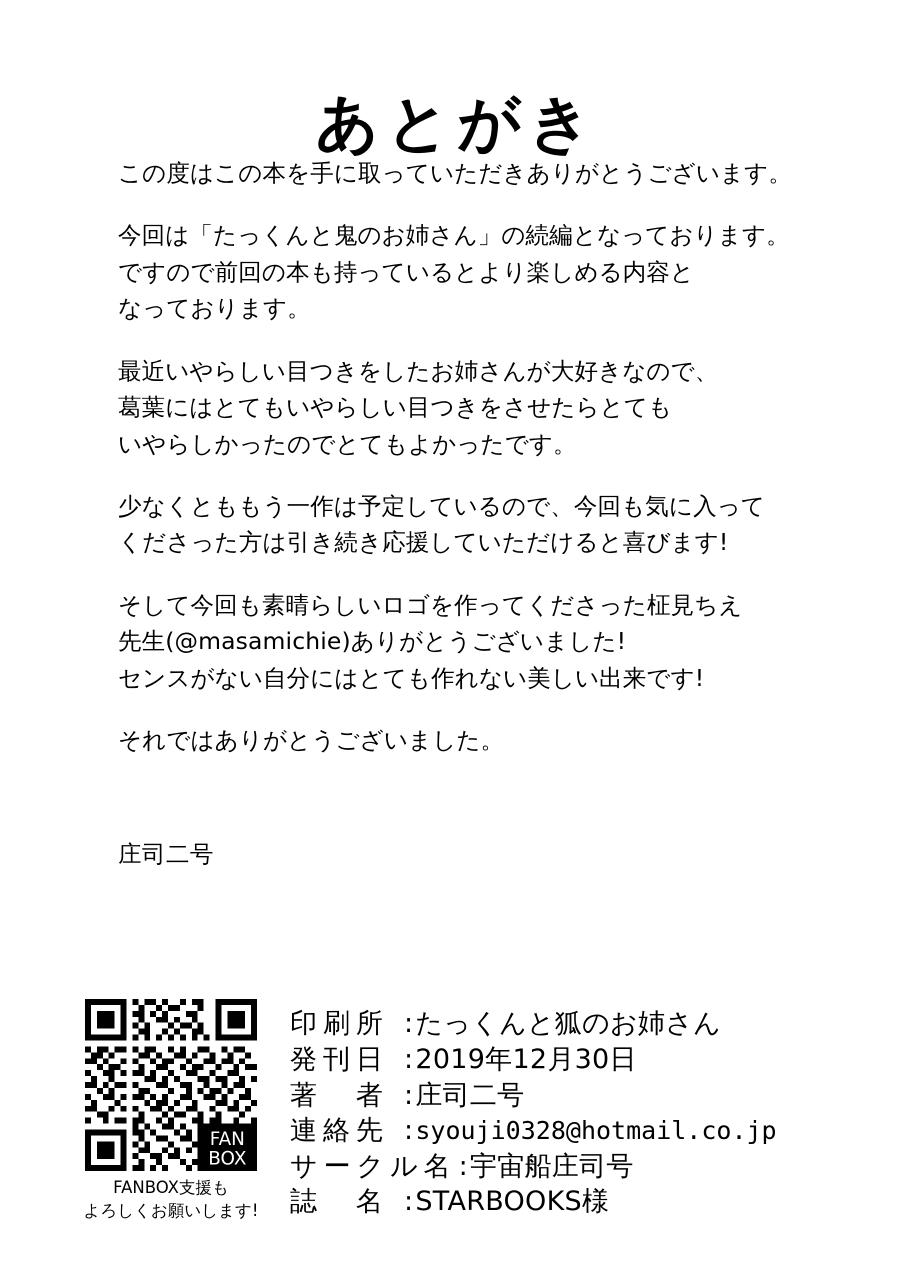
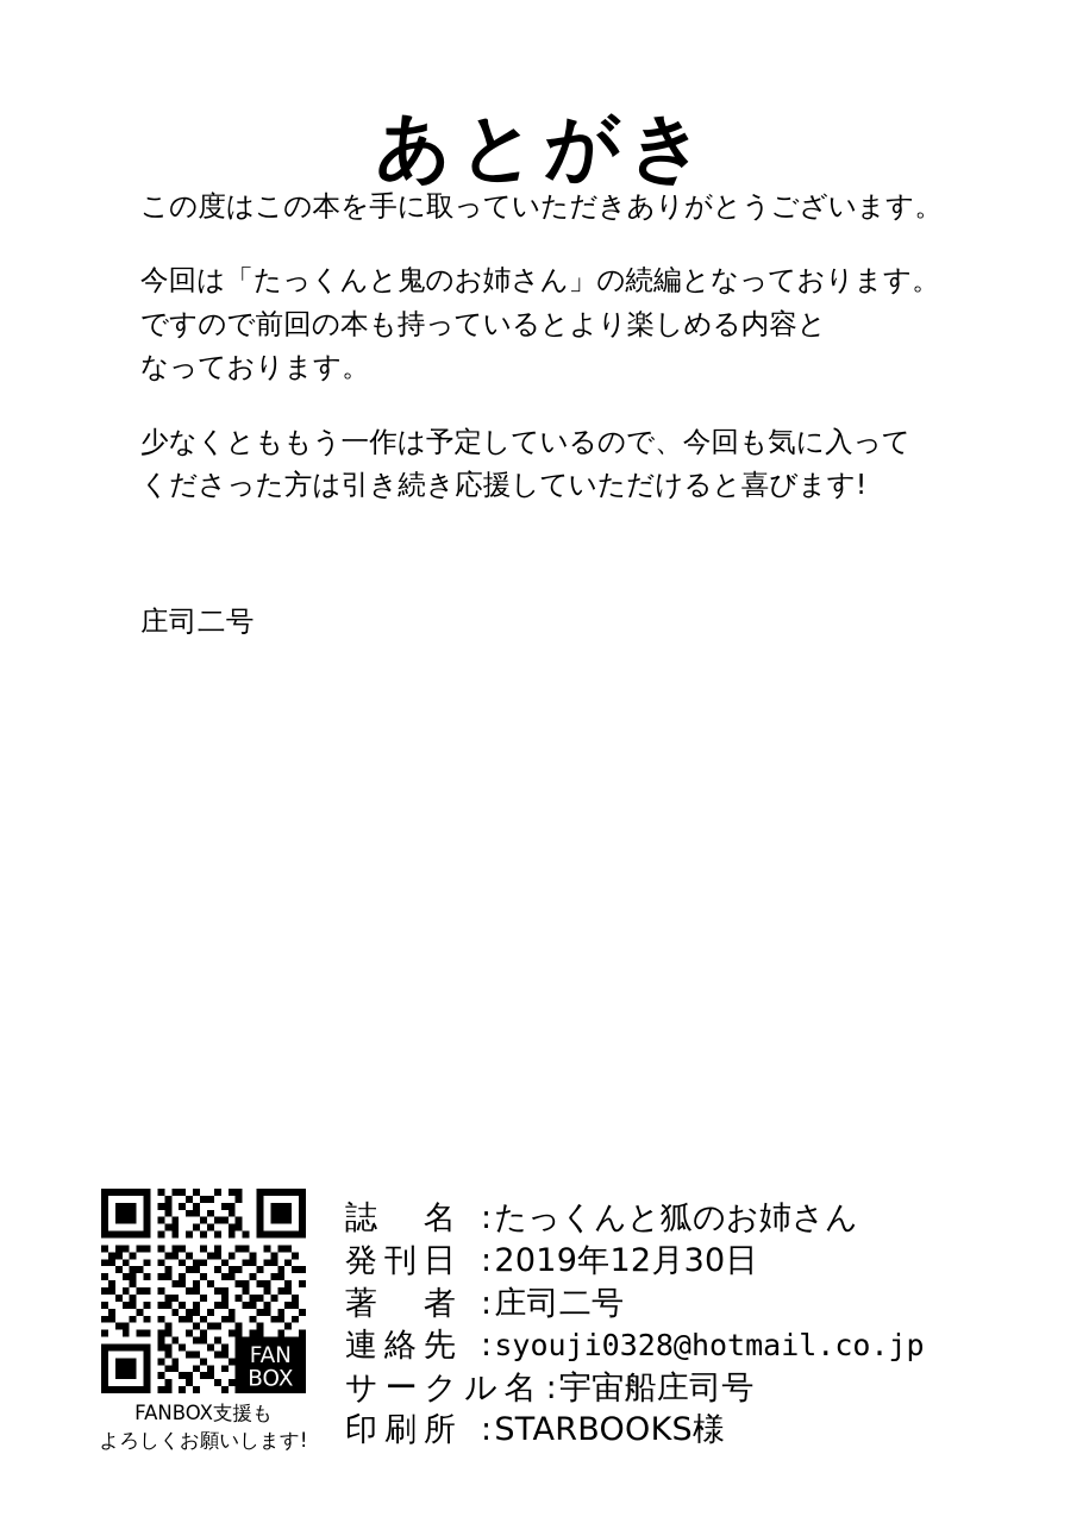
  あとがき
  この度はこの本を手に取っていただきありがとうございます。
  今回は「たっくんと鬼のお姉さん」の続編となっております。
  ですので前回の本も持っているとより楽しめる内容と
  なっております。
- 最近いやらしい目つきをしたお姉さんが大好きなので、
- 葛葉にはとてもいやらしい目つきをさせたらとても
- いやらしかったのでとてもよかったです。
  少なくとももう一作は予定しているので、今回も気に入って
  くださった方は引き続き応援していただけると喜びます!
- そして今回も素晴らしいロゴを作ってくださった柾見ちえ
- 先生(@masamichie)ありがとうございました!
- センスがない自分にはとても作れない美しい出来です!
- それではありがとうございました。
  庄司二号
  FAN
  BOX
  FANBOX支援も
  よろしくお願いします!
- 印刷所
+ 誌 名
  :
  たっくんと狐のお姉さん
  発刊日
  :
  2019年12月30日
  著 者
  :
  庄司二号
  連絡先
  :
  syouji0328@hotmail.co.jp
  サークル名
  :
  宇宙船庄司号
- 誌 名
+ 印刷所
  :
  STARBOOKS様
